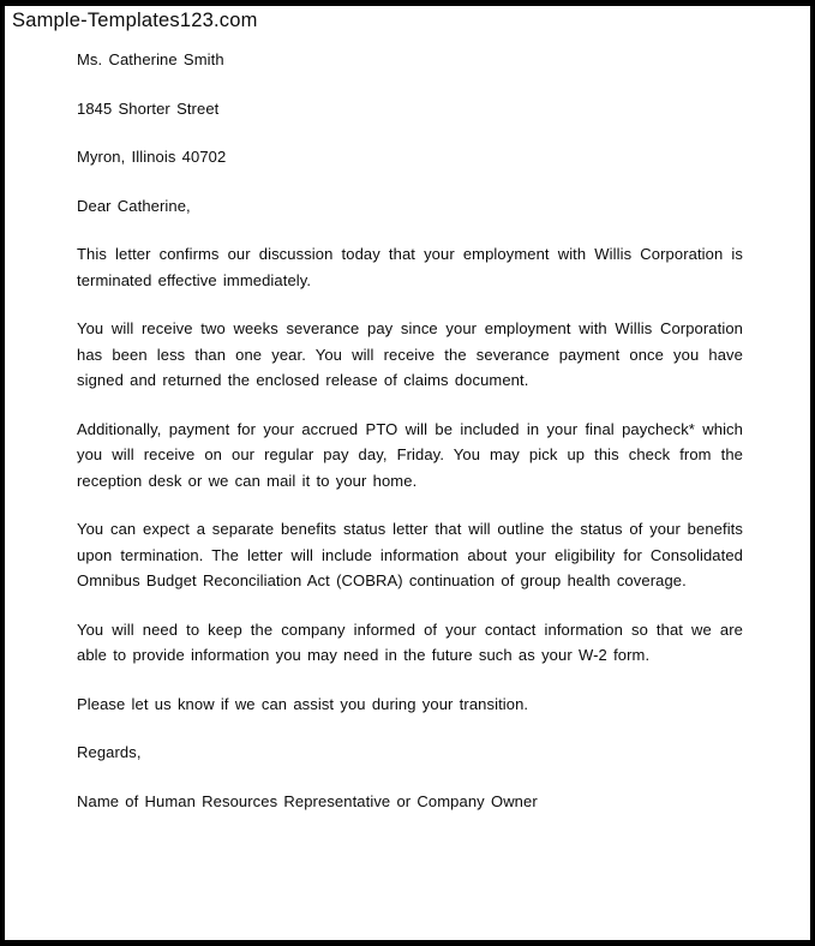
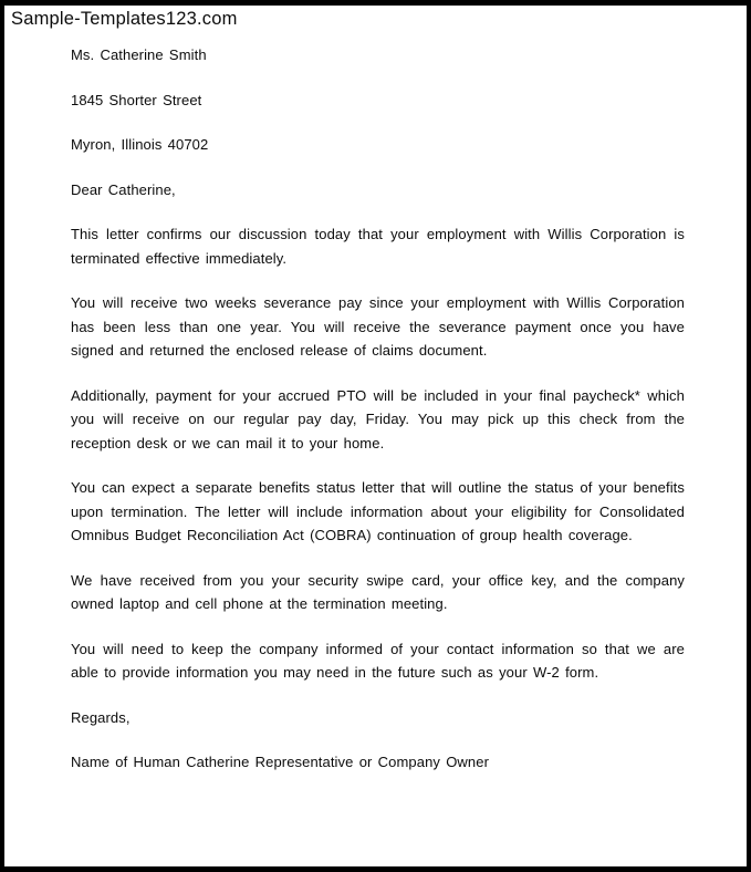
  Sample-Templates123.com
  Ms. Catherine Smith
  1845 Shorter Street
  Myron, Illinois 40702
  Dear Catherine,
  This letter confirms our discussion today that your employment with Willis Corporation is terminated effective immediately.
  You will receive two weeks severance pay since your employment with Willis Corporation has been less than one year. You will receive the severance payment once you have signed and returned the enclosed release of claims document.
  Additionally, payment for your accrued PTO will be included in your final paycheck* which you will receive on our regular pay day, Friday. You may pick up this check from the reception desk or we can mail it to your home.
  You can expect a separate benefits status letter that will outline the status of your benefits upon termination. The letter will include information about your eligibility for Consolidated Omnibus Budget Reconciliation Act (COBRA) continuation of group health coverage.
+ We have received from you your security swipe card, your office key, and the company owned laptop and cell phone at the termination meeting.
  You will need to keep the company informed of your contact information so that we are able to provide information you may need in the future such as your W-2 form.
- Please let us know if we can assist you during your transition.
  Regards,
- Name of Human Resources Representative or Company Owner
+ Name of Human Catherine Representative or Company Owner
